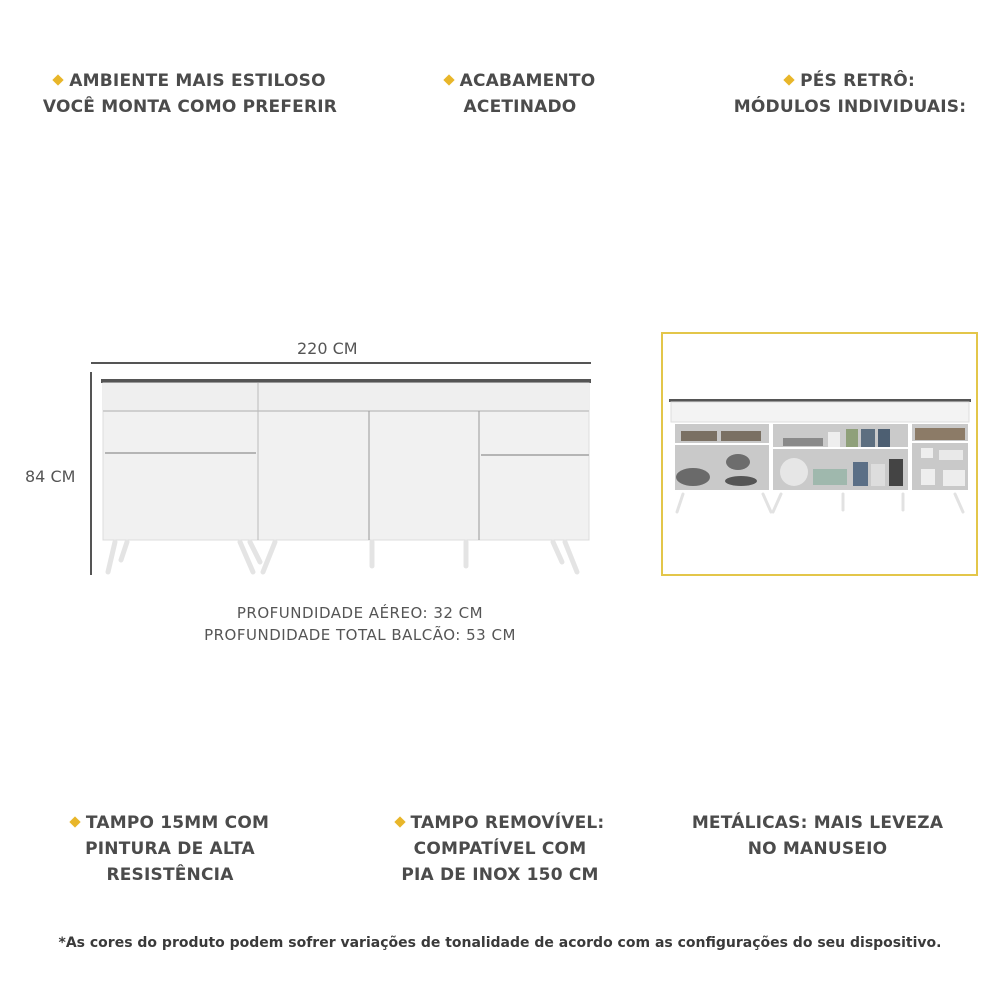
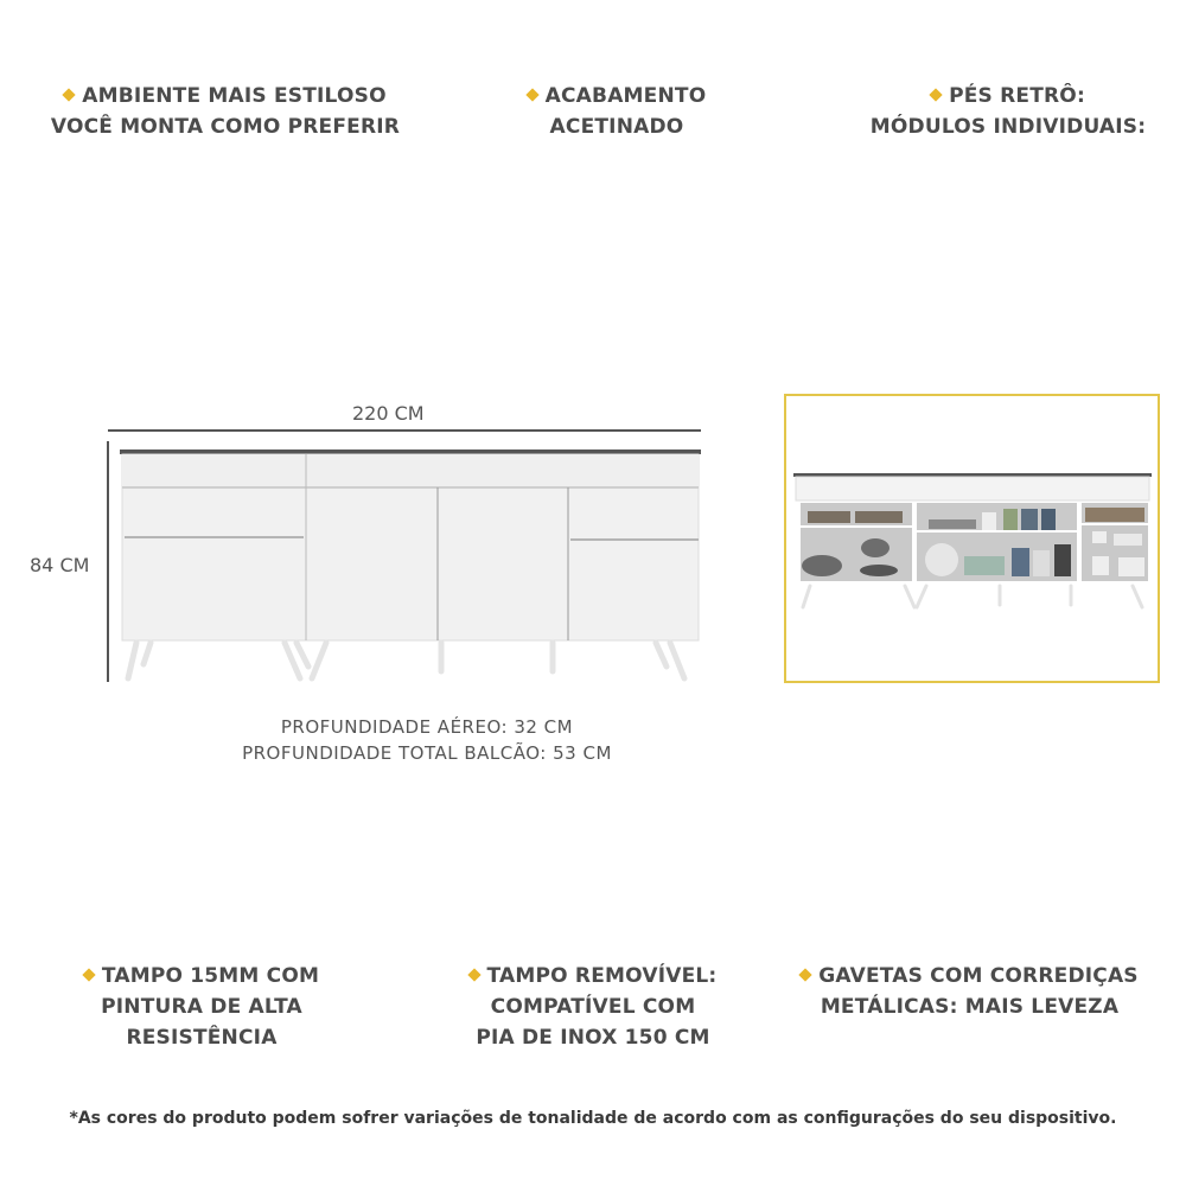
  AMBIENTE MAIS ESTILOSO
  VOCÊ MONTA COMO PREFERIR
  ACABAMENTO
  ACETINADO
  PÉS RETRÔ:
  MÓDULOS INDIVIDUAIS:
  220 CM
  84 CM
  PROFUNDIDADE AÉREO: 32 CM
  PROFUNDIDADE TOTAL BALCÃO: 53 CM
  TAMPO 15MM COM
  PINTURA DE ALTA
  RESISTÊNCIA
  TAMPO REMOVÍVEL:
  COMPATÍVEL COM
  PIA DE INOX 150 CM
+ GAVETAS COM CORREDIÇAS
  METÁLICAS: MAIS LEVEZA
- NO MANUSEIO
  *As cores do produto podem sofrer variações de tonalidade de acordo com as configurações do seu dispositivo.
